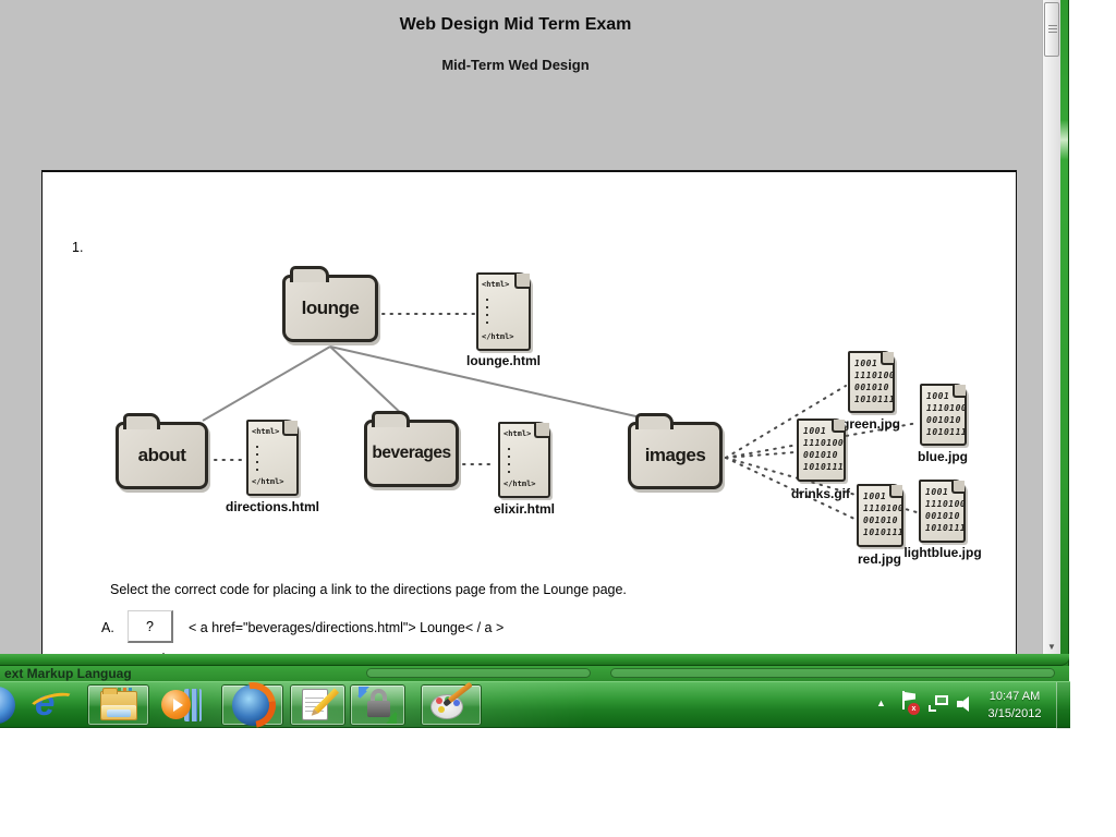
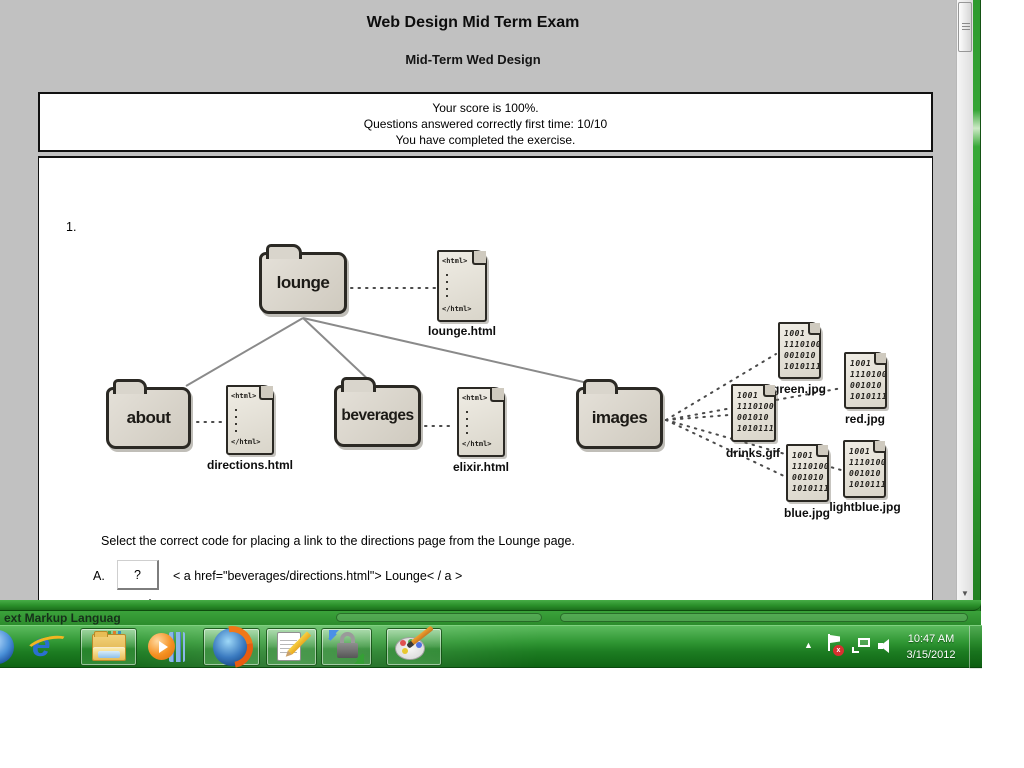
  Web Design Mid Term Exam
  Mid-Term Wed Design
+ Your score is 100%.
+ Questions answered correctly first time: 10/10
+ You have completed the exercise.
  1.
  lounge
  about
  beverages
  images
  <html>
  </html>
  lounge.html
  <html>
  </html>
  directions.html
  <html>
  </html>
  elixir.html
  1001
  1110100
  001010
  1010111
  green.jpg
  1001
  1110100
  001010
  1010111
- blue.jpg
+ red.jpg
  1001
  1110100
  001010
  1010111
  drinks.gif
  1001
  1110100
  001010
  1010111
- red.jpg
+ blue.jpg
  1001
  1110100
  001010
  1010111
  lightblue.jpg
  Select the correct code for placing a link to the directions page from the Lounge page.
  A.
  ?
  < a href="beverages/directions.html"> Lounge< / a >
  ▼
  ext Markup Languag
  e
  ▲
  10:47 AM
  3/15/2012
